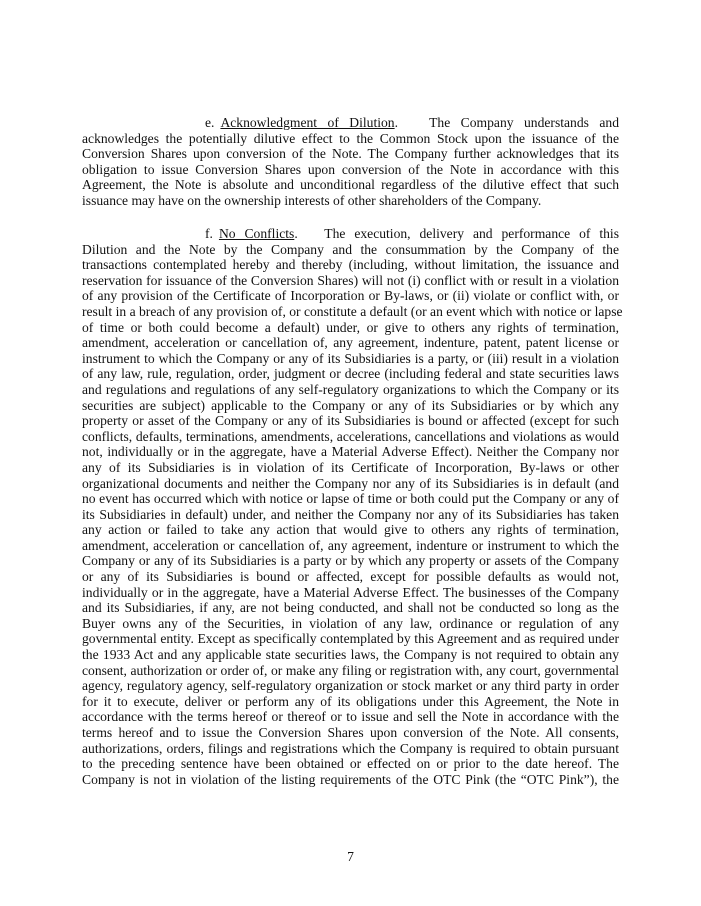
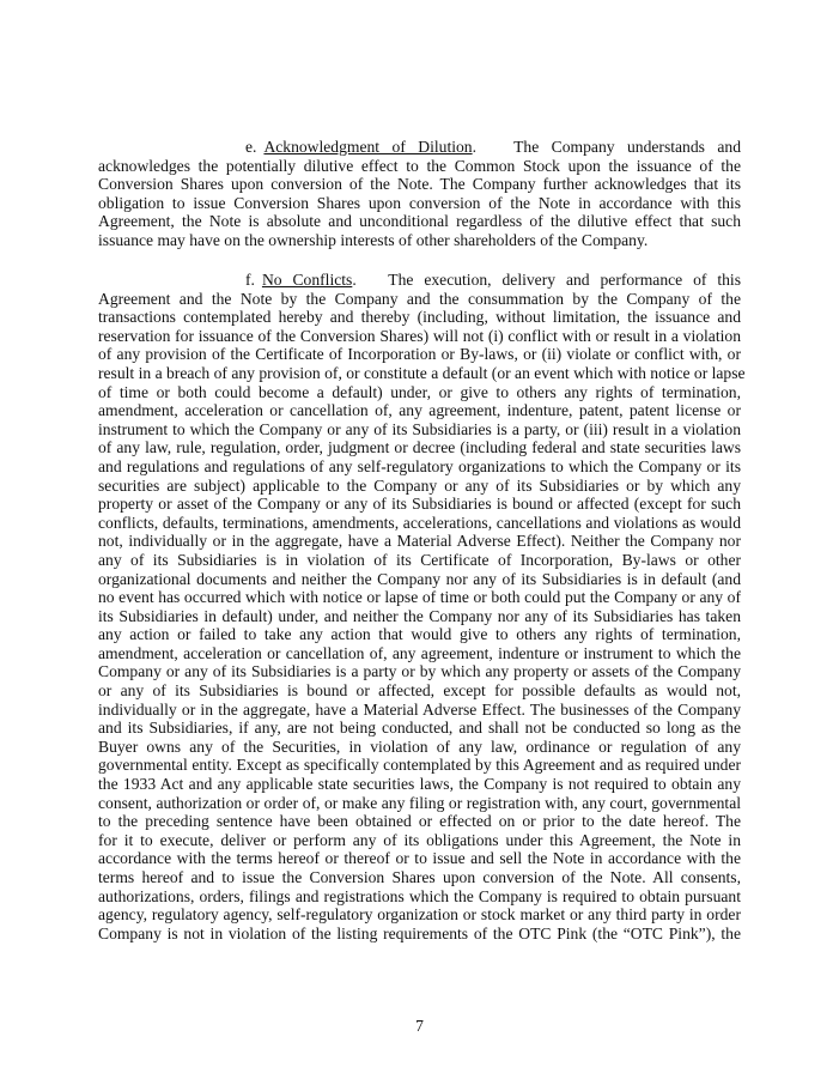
  e. Acknowledgment of Dilution. The Company understands and
  acknowledges the potentially dilutive effect to the Common Stock upon the issuance of the
  Conversion Shares upon conversion of the Note. The Company further acknowledges that its
  obligation to issue Conversion Shares upon conversion of the Note in accordance with this
  Agreement, the Note is absolute and unconditional regardless of the dilutive effect that such
  issuance may have on the ownership interests of other shareholders of the Company.
  f. No Conflicts. The execution, delivery and performance of this
- Dilution and the Note by the Company and the consummation by the Company of the
+ Agreement and the Note by the Company and the consummation by the Company of the
  transactions contemplated hereby and thereby (including, without limitation, the issuance and
  reservation for issuance of the Conversion Shares) will not (i) conflict with or result in a violation
  of any provision of the Certificate of Incorporation or By-laws, or (ii) violate or conflict with, or
  result in a breach of any provision of, or constitute a default (or an event which with notice or lapse
  of time or both could become a default) under, or give to others any rights of termination,
  amendment, acceleration or cancellation of, any agreement, indenture, patent, patent license or
  instrument to which the Company or any of its Subsidiaries is a party, or (iii) result in a violation
  of any law, rule, regulation, order, judgment or decree (including federal and state securities laws
  and regulations and regulations of any self-regulatory organizations to which the Company or its
  securities are subject) applicable to the Company or any of its Subsidiaries or by which any
  property or asset of the Company or any of its Subsidiaries is bound or affected (except for such
  conflicts, defaults, terminations, amendments, accelerations, cancellations and violations as would
  not, individually or in the aggregate, have a Material Adverse Effect). Neither the Company nor
  any of its Subsidiaries is in violation of its Certificate of Incorporation, By-laws or other
  organizational documents and neither the Company nor any of its Subsidiaries is in default (and
  no event has occurred which with notice or lapse of time or both could put the Company or any of
  its Subsidiaries in default) under, and neither the Company nor any of its Subsidiaries has taken
  any action or failed to take any action that would give to others any rights of termination,
  amendment, acceleration or cancellation of, any agreement, indenture or instrument to which the
  Company or any of its Subsidiaries is a party or by which any property or assets of the Company
  or any of its Subsidiaries is bound or affected, except for possible defaults as would not,
  individually or in the aggregate, have a Material Adverse Effect. The businesses of the Company
  and its Subsidiaries, if any, are not being conducted, and shall not be conducted so long as the
  Buyer owns any of the Securities, in violation of any law, ordinance or regulation of any
  governmental entity. Except as specifically contemplated by this Agreement and as required under
  the 1933 Act and any applicable state securities laws, the Company is not required to obtain any
  consent, authorization or order of, or make any filing or registration with, any court, governmental
- agency, regulatory agency, self-regulatory organization or stock market or any third party in order
+ to the preceding sentence have been obtained or effected on or prior to the date hereof. The
  for it to execute, deliver or perform any of its obligations under this Agreement, the Note in
  accordance with the terms hereof or thereof or to issue and sell the Note in accordance with the
  terms hereof and to issue the Conversion Shares upon conversion of the Note. All consents,
  authorizations, orders, filings and registrations which the Company is required to obtain pursuant
- to the preceding sentence have been obtained or effected on or prior to the date hereof. The
+ agency, regulatory agency, self-regulatory organization or stock market or any third party in order
  Company is not in violation of the listing requirements of the OTC Pink (the “OTC Pink”), the
  7
